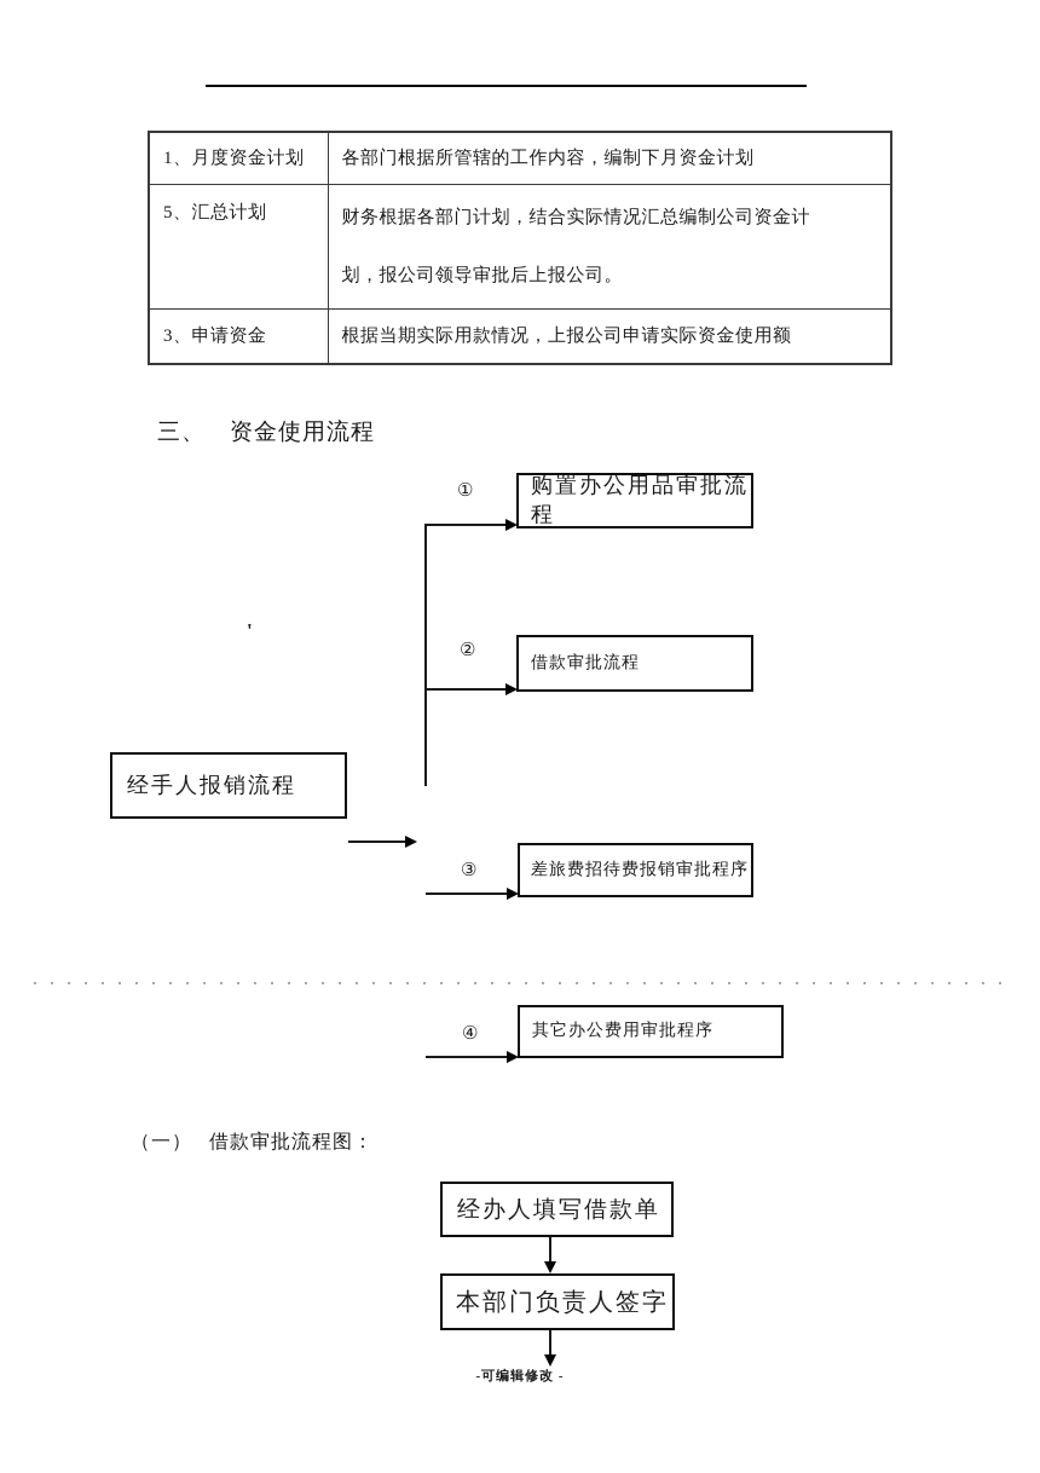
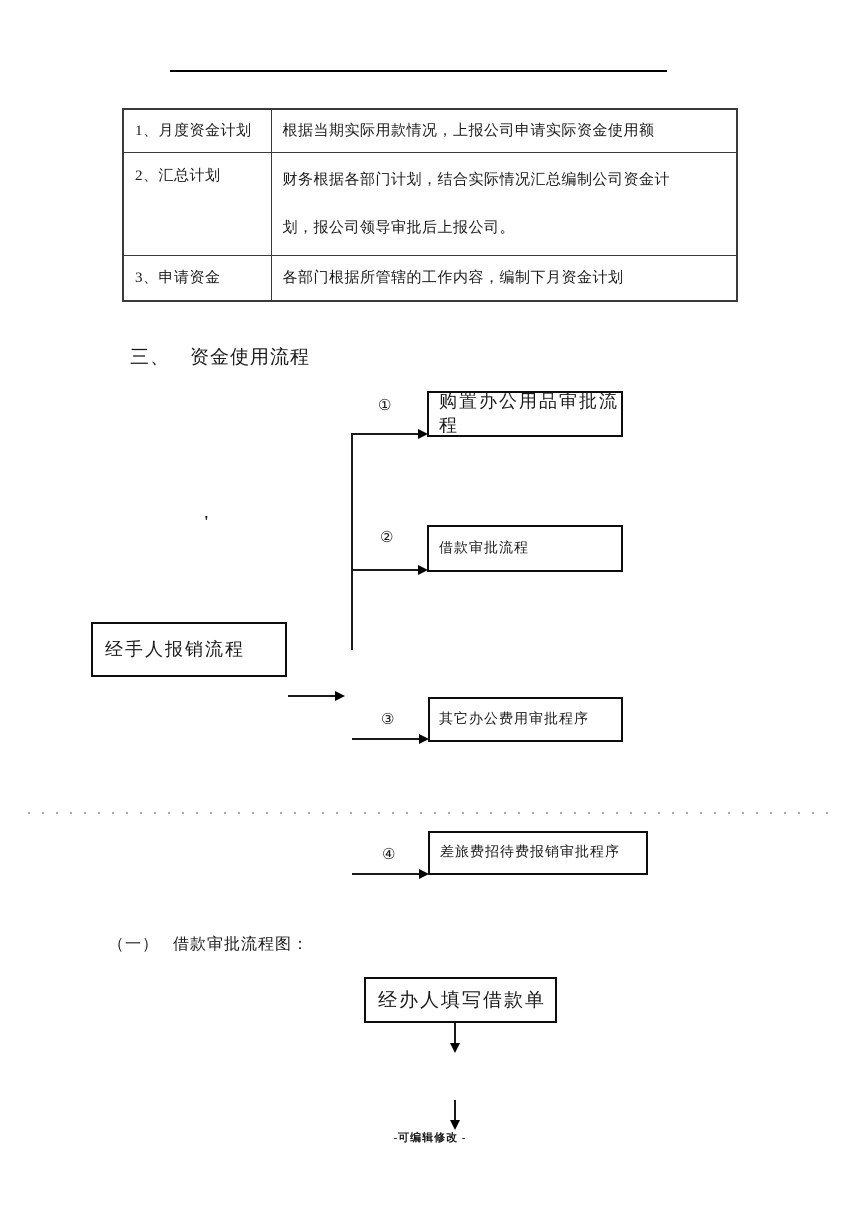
- 1、月度资金计划	各部门根据所管辖的工作内容，编制下月资金计划
+ 1、月度资金计划	根据当期实际用款情况，上报公司申请实际资金使用额
- 5、汇总计划	财务根据各部门计划，结合实际情况汇总编制公司资金计 划，报公司领导审批后上报公司。
+ 2、汇总计划	财务根据各部门计划，结合实际情况汇总编制公司资金计 划，报公司领导审批后上报公司。
- 3、申请资金	根据当期实际用款情况，上报公司申请实际资金使用额
+ 3、申请资金	各部门根据所管辖的工作内容，编制下月资金计划
  三、
  资金使用流程
  ①
  购置办公用品审批流程
  ②
  借款审批流程
  '
  经手人报销流程
  ③
- 差旅费招待费报销审批程序
+ 其它办公费用审批程序
  ④
- 其它办公费用审批程序
+ 差旅费招待费报销审批程序
  （一）
  借款审批流程图：
  经办人填写借款单
- 本部门负责人签字
  -可编辑修改 -
